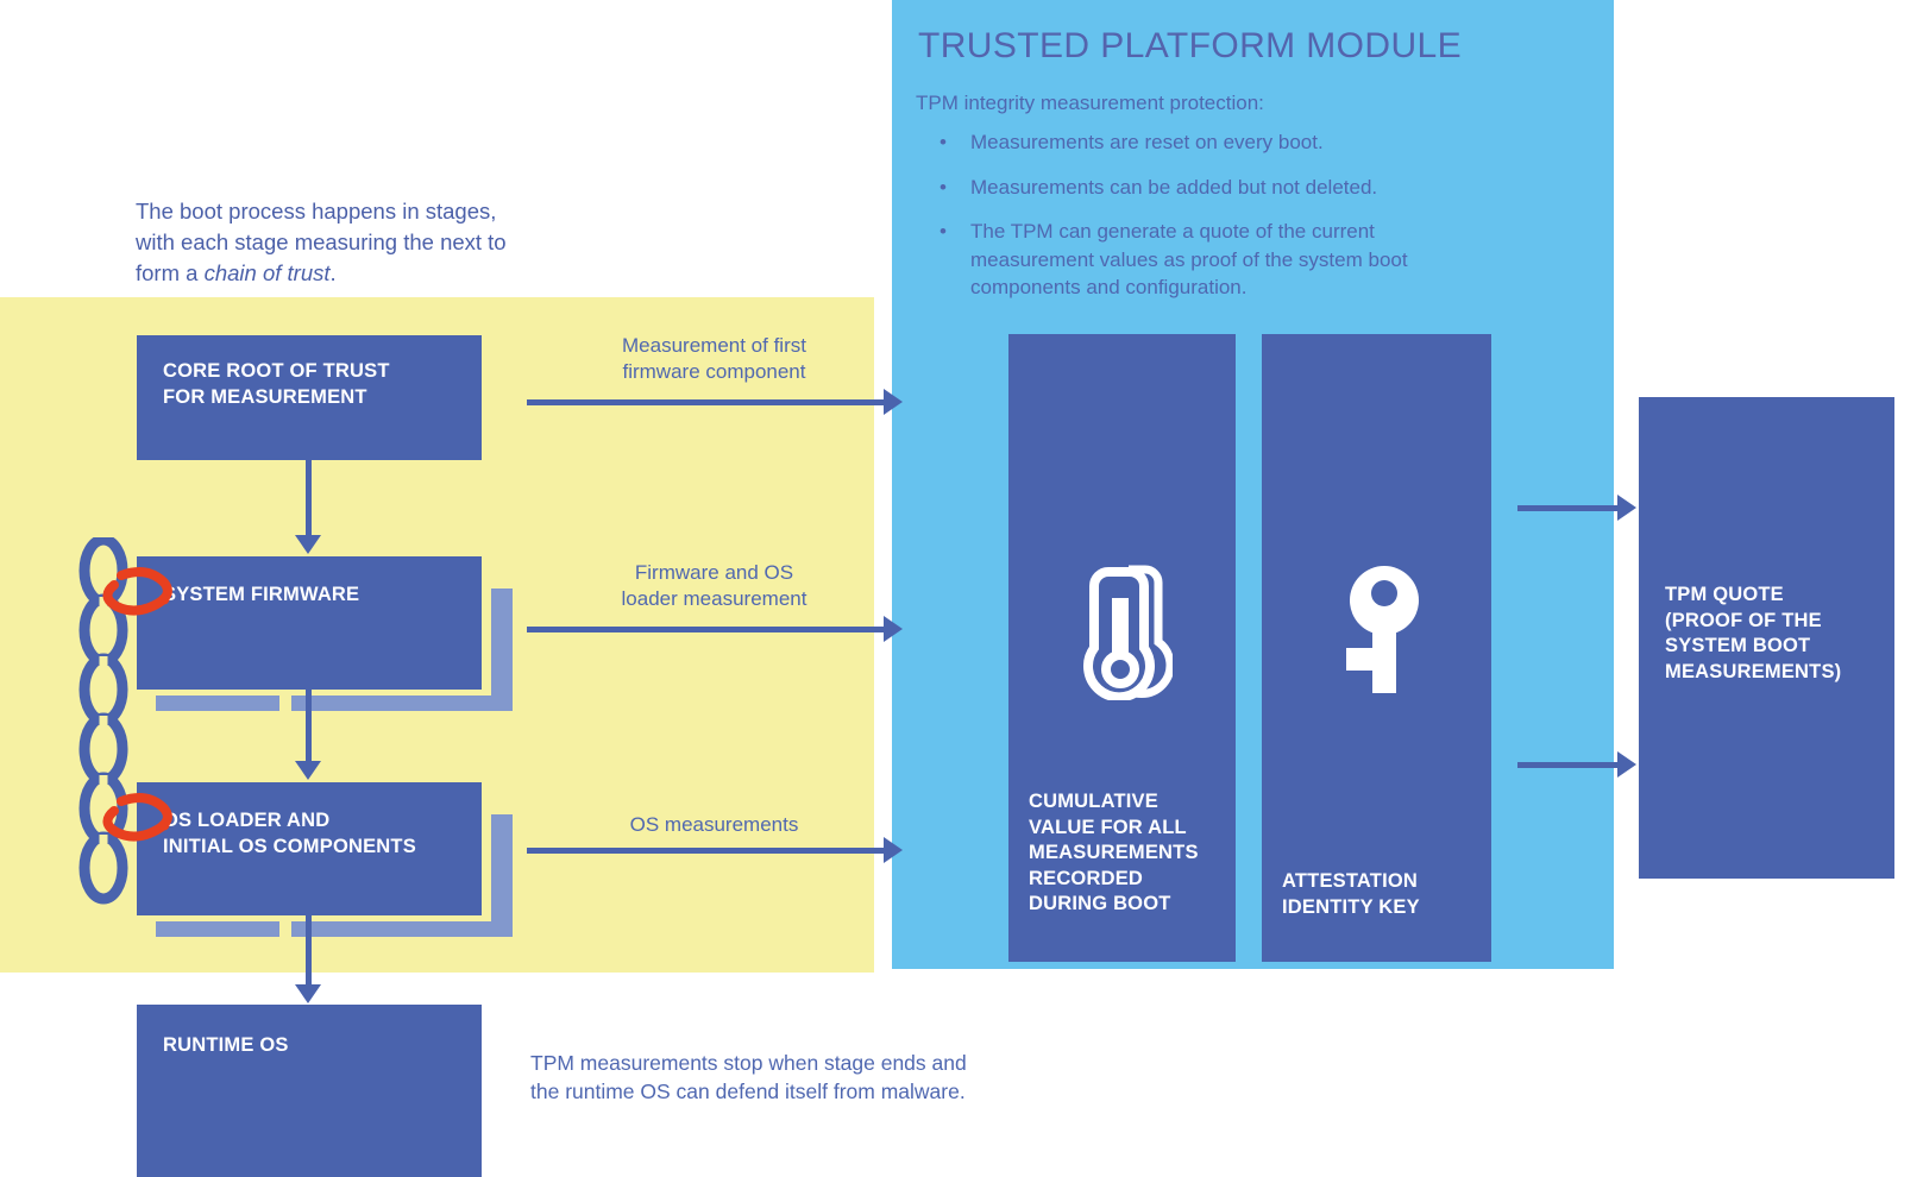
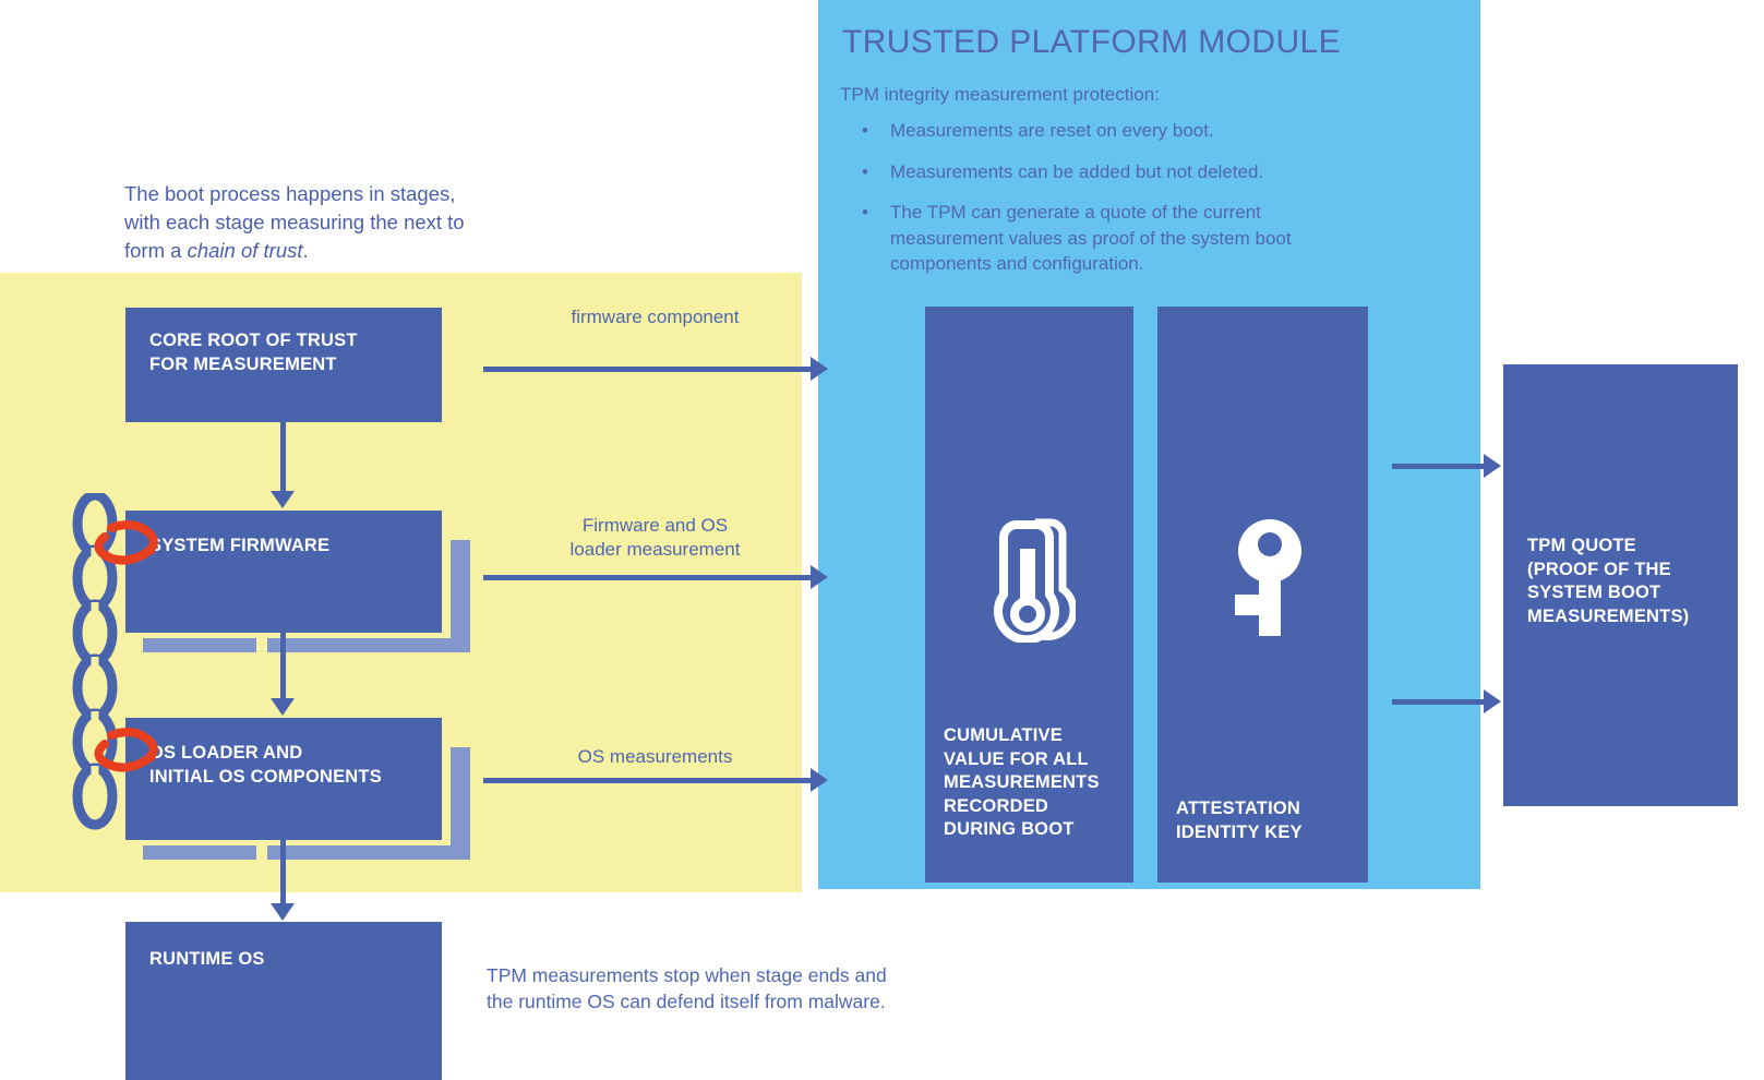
  The boot process happens in stages,
  with each stage measuring the next to
  form a chain of trust.
  TRUSTED PLATFORM MODULE
  TPM integrity measurement protection:
  •
  Measurements are reset on every boot.
  •
  Measurements can be added but not deleted.
  •
  The TPM can generate a quote of the current measurement values as proof of the system boot components and configuration.
  CORE ROOT OF TRUST
  FOR MEASUREMENT
  YSTEM FIRMWARE
  S LOADER AND
  INITIAL OS COMPONENTS
  RUNTIME OS
- Measurement of first
  firmware component
  Firmware and OS
  loader measurement
  OS measurements
  CUMULATIVE
  VALUE FOR ALL
  MEASUREMENTS
  RECORDED
  DURING BOOT
  ATTESTATION
  IDENTITY KEY
  TPM QUOTE
  (PROOF OF THE
  SYSTEM BOOT
  MEASUREMENTS)
  TPM measurements stop when stage ends and
  the runtime OS can defend itself from malware.
